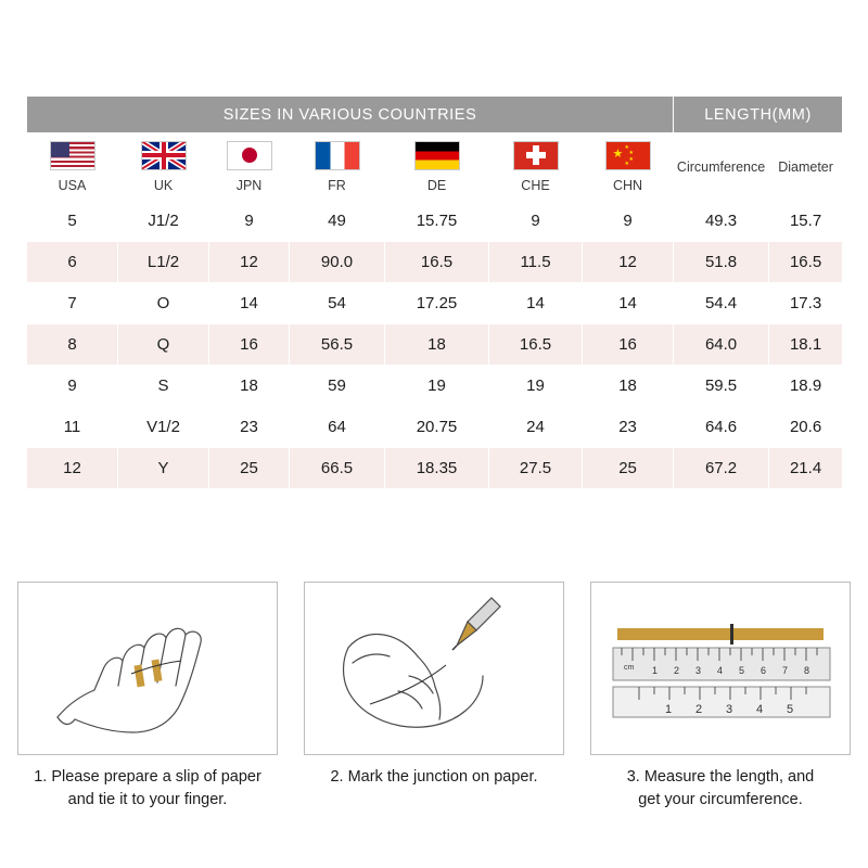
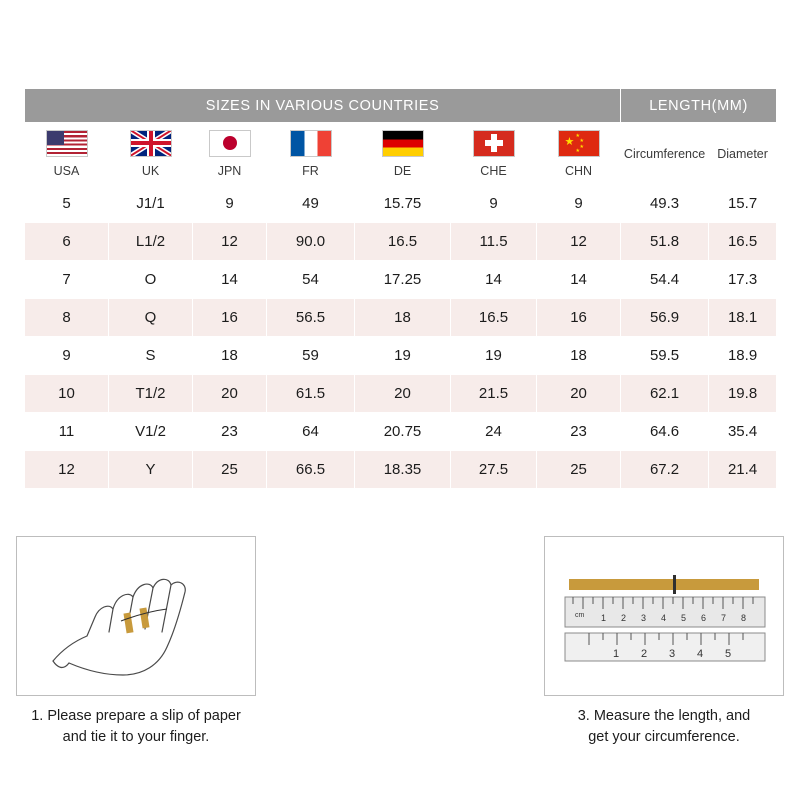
  SIZES IN VARIOUS COUNTRIES	LENGTH(MM)
  USA	UK	JPN	FR	DE	CHE	★ CHN	Circumference	Diameter
- 5	J1/2	9	49	15.75	9	9	49.3	15.7
+ 5	J1/1	9	49	15.75	9	9	49.3	15.7
  6	L1/2	12	90.0	16.5	11.5	12	51.8	16.5
  7	O	14	54	17.25	14	14	54.4	17.3
- 8	Q	16	56.5	18	16.5	16	64.0	18.1
+ 8	Q	16	56.5	18	16.5	16	56.9	18.1
  9	S	18	59	19	19	18	59.5	18.9
+ 10	T1/2	20	61.5	20	21.5	20	62.1	19.8
- 11	V1/2	23	64	20.75	24	23	64.6	20.6
+ 11	V1/2	23	64	20.75	24	23	64.6	35.4
  12	Y	25	66.5	18.35	27.5	25	67.2	21.4
  1. Please prepare a slip of paper
  and tie it to your finger.
- 2. Mark the junction on paper.
  1
  2
  3
  4
  5
  6
  7
  8
  1
  2
  3
  4
  5
  3. Measure the length, and
  get your circumference.
